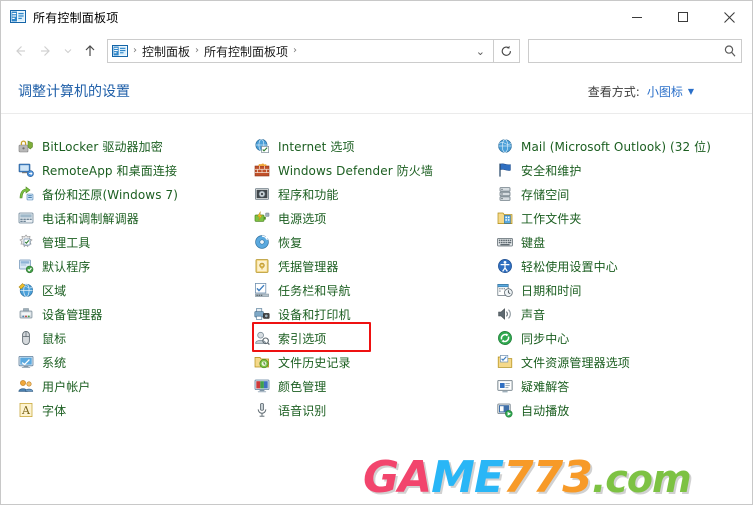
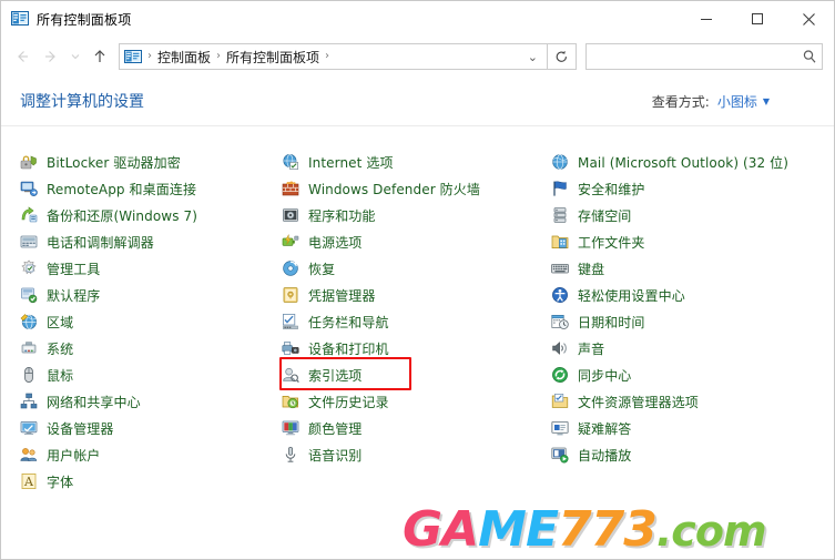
  所有控制面板项
  ›
  控制面板
  ›
  所有控制面板项
  ›
  ⌄
  调整计算机的设置
  查看方式:
  小图标
  ▼
  BitLocker 驱动器加密
  RemoteApp 和桌面连接
  备份和还原(Windows 7)
  电话和调制解调器
  管理工具
  默认程序
  区域
- 设备管理器
+ 系统
  鼠标
+ 网络和共享中心
- 系统
+ 设备管理器
  用户帐户
  A
  字体
  Internet 选项
  Windows Defender 防火墙
  程序和功能
  电源选项
  恢复
  凭据管理器
  任务栏和导航
  设备和打印机
  索引选项
  文件历史记录
  颜色管理
  语音识别
  Mail (Microsoft Outlook) (32 位)
  安全和维护
  存储空间
  工作文件夹
  键盘
  轻松使用设置中心
  日期和时间
  声音
  同步中心
  文件资源管理器选项
  疑难解答
  自动播放
  GAME773.com
